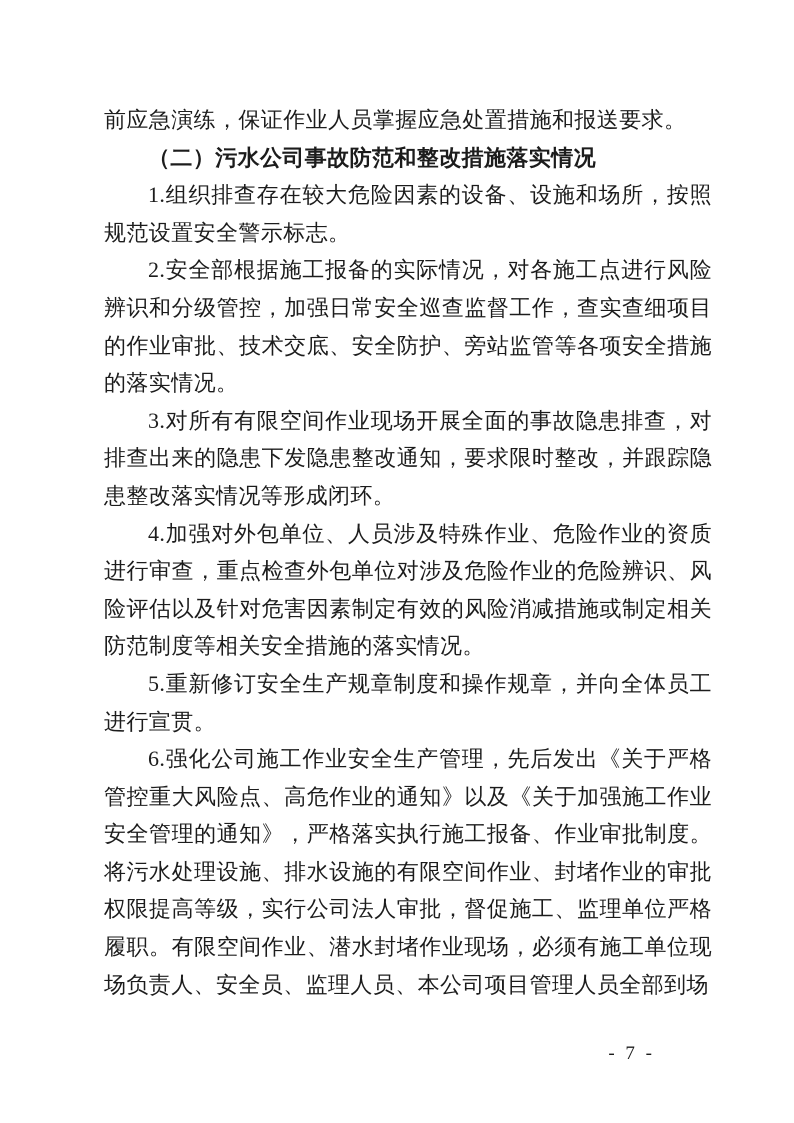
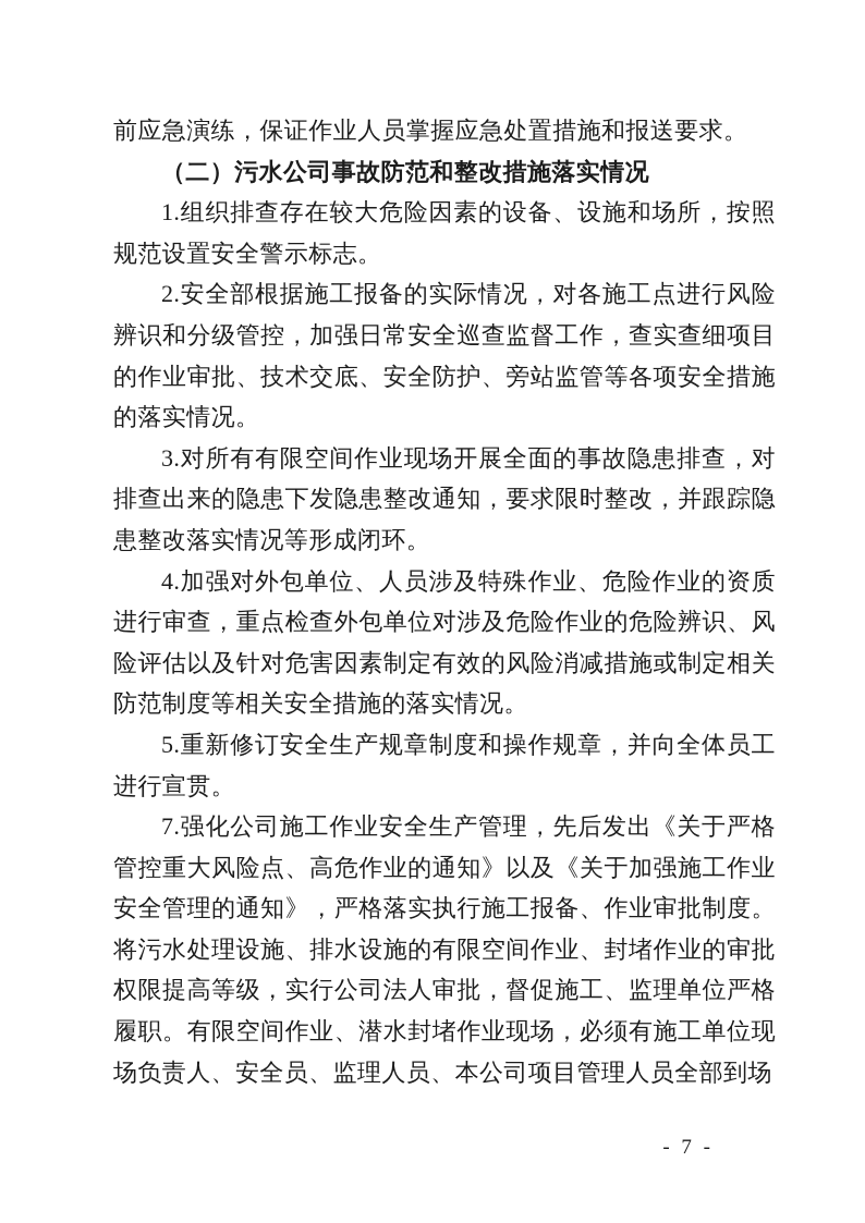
  前应急演练，保证作业人员掌握应急处置措施和报送要求。
  （二）污水公司事故防范和整改措施落实情况
  1.组织排查存在较大危险因素的设备、设施和场所，按照规范设置安全警示标志。
  2.安全部根据施工报备的实际情况，对各施工点进行风险辨识和分级管控，加强日常安全巡查监督工作，查实查细项目的作业审批、技术交底、安全防护、旁站监管等各项安全措施的落实情况。
  3.对所有有限空间作业现场开展全面的事故隐患排查，对排查出来的隐患下发隐患整改通知，要求限时整改，并跟踪隐患整改落实情况等形成闭环。
  4.加强对外包单位、人员涉及特殊作业、危险作业的资质进行审查，重点检查外包单位对涉及危险作业的危险辨识、风险评估以及针对危害因素制定有效的风险消减措施或制定相关防范制度等相关安全措施的落实情况。
  5.重新修订安全生产规章制度和操作规章，并向全体员工进行宣贯。
- 6.强化公司施工作业安全生产管理，先后发出《关于严格管控重大风险点、高危作业的通知》以及《关于加强施工作业安全管理的通知》，严格落实执行施工报备、作业审批制度。将污水处理设施、排水设施的有限空间作业、封堵作业的审批权限提高等级，实行公司法人审批，督促施工、监理单位严格履职。有限空间作业、潜水封堵作业现场，必须有施工单位现场负责人、安全员、监理人员、本公司项目管理人员全部到场
+ 7.强化公司施工作业安全生产管理，先后发出《关于严格管控重大风险点、高危作业的通知》以及《关于加强施工作业安全管理的通知》，严格落实执行施工报备、作业审批制度。将污水处理设施、排水设施的有限空间作业、封堵作业的审批权限提高等级，实行公司法人审批，督促施工、监理单位严格履职。有限空间作业、潜水封堵作业现场，必须有施工单位现场负责人、安全员、监理人员、本公司项目管理人员全部到场
  - 7 -
